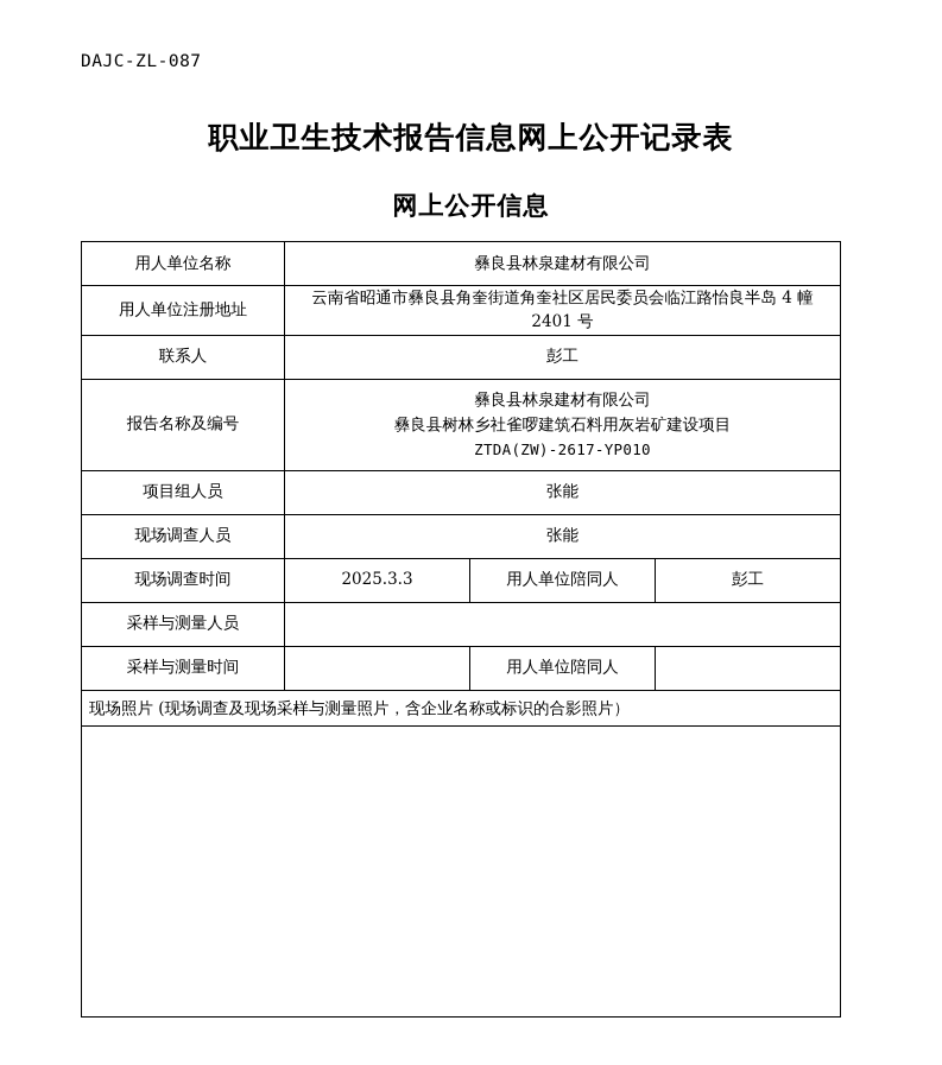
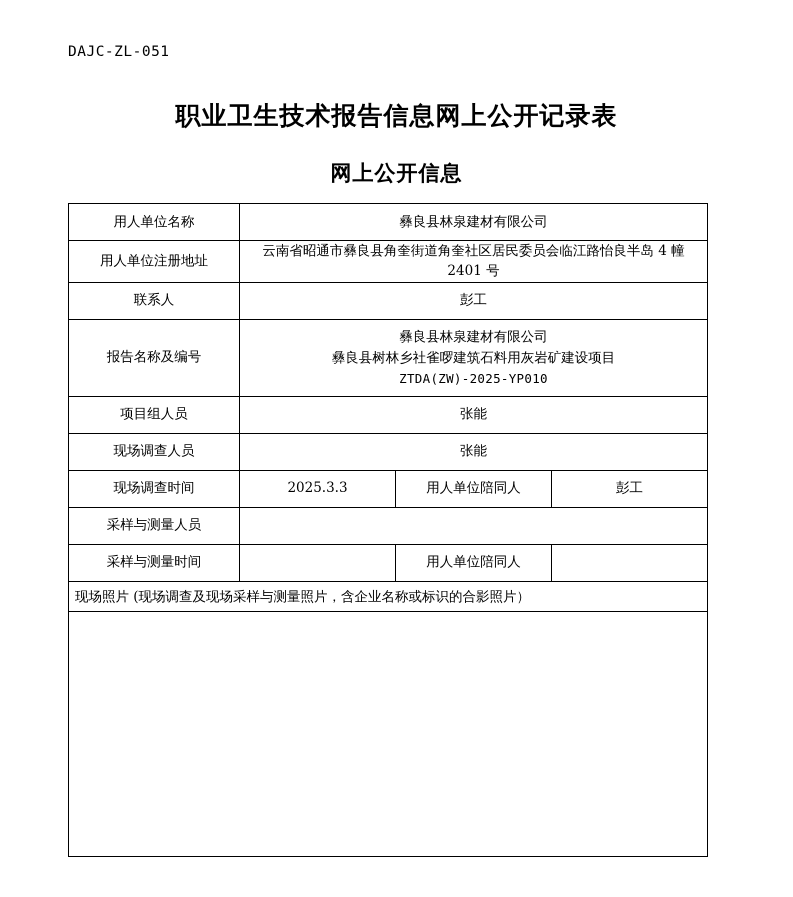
- DAJC-ZL-087
+ DAJC-ZL-051
  职业卫生技术报告信息网上公开记录表
  网上公开信息
  用人单位名称	彝良县林泉建材有限公司
  用人单位注册地址	云南省昭通市彝良县角奎街道角奎社区居民委员会临江路怡良半岛 4 幢 2401 号
  联系人	彭工
- 报告名称及编号	彝良县林泉建材有限公司 彝良县树林乡社雀啰建筑石料用灰岩矿建设项目 ZTDA(ZW)-2617-YP010
+ 报告名称及编号	彝良县林泉建材有限公司 彝良县树林乡社雀啰建筑石料用灰岩矿建设项目 ZTDA(ZW)-2025-YP010
  项目组人员	张能
  现场调查人员	张能
  现场调查时间	2025.3.3	用人单位陪同人	彭工
  采样与测量人员
  采样与测量时间		用人单位陪同人
  现场照片 (现场调查及现场采样与测量照片，含企业名称或标识的合影照片）
